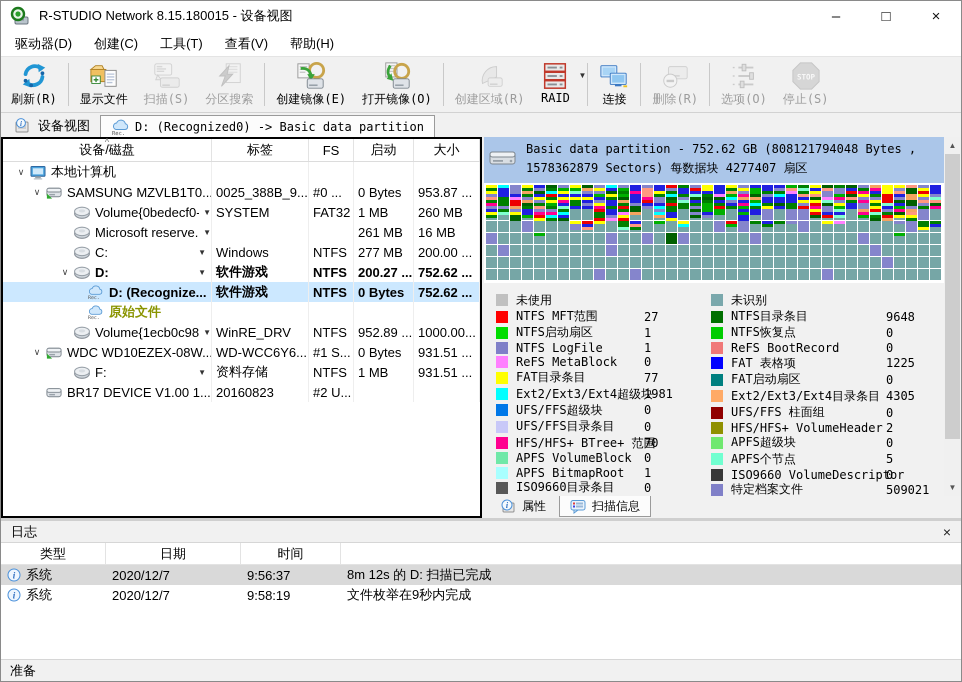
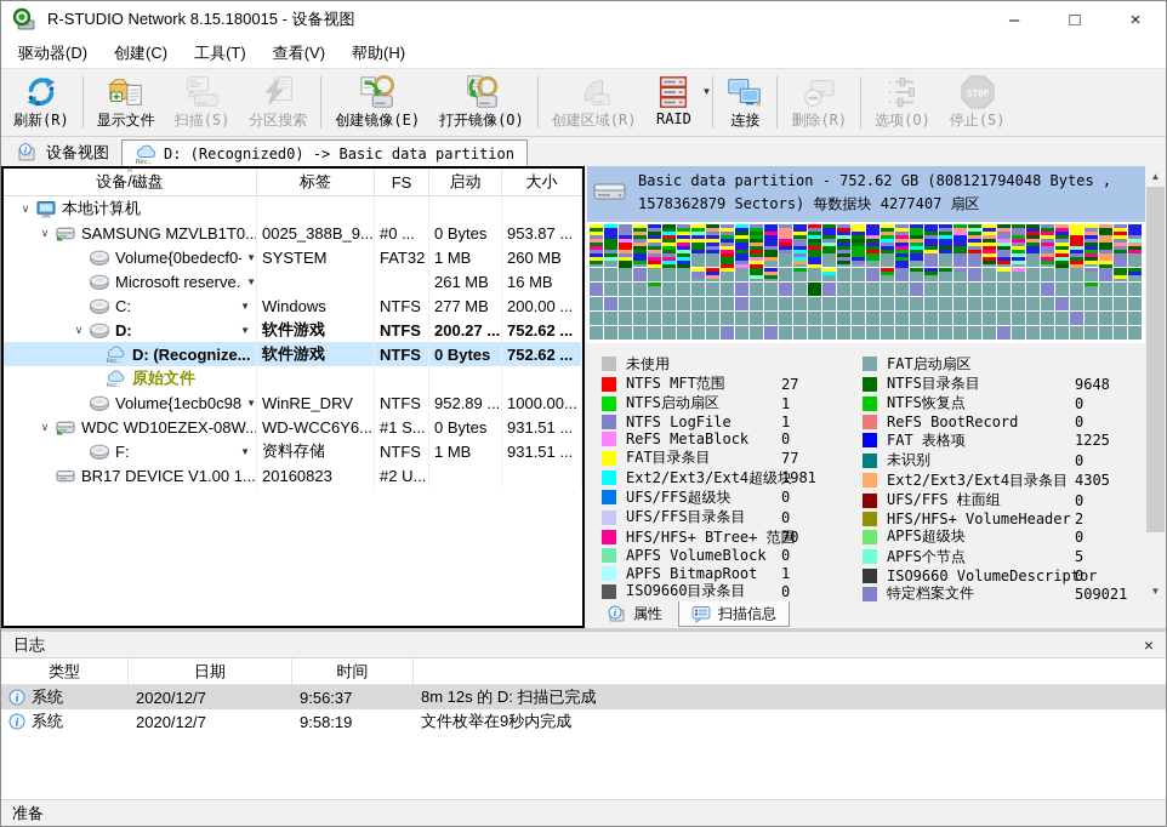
  R-STUDIO Network 8.15.180015 - 设备视图
  –
  □
  ×
  驱动器(D)
  创建(C)
  工具(T)
  查看(V)
  帮助(H)
  刷新(R)
  显示文件
  扫描(S)
  分区搜索
  创建镜像(E)
  打开镜像(O)
  创建区域(R)
  RAID
  ▼
  连接
  删除(R)
  选项(O)
  STOP
  停止(S)
  i
  设备视图
  D: (Recognized0) -> Basic data partition
  设备/磁盘
  ˄
  标签
  FS
  启动
  大小
  ∨
  本地计算机
  ∨
  SAMSUNG MZVLB1T0..
  0025_388B_9...
  #0 ...
  0 Bytes
  953.87 ...
  Volume{0bedecf0-
  ▼
  SYSTEM
  FAT32
  1 MB
  260 MB
  Microsoft reserve.
  ▼
  261 MB
  16 MB
  C:
  ▼
  Windows
  NTFS
  277 MB
  200.00 ...
  ∨
  D:
  ▼
  软件游戏
  NTFS
  200.27 ...
  752.62 ...
  D: (Recognize...
  软件游戏
  NTFS
  0 Bytes
  752.62 ...
  原始文件
  Volume{1ecb0c98
  ▼
  WinRE_DRV
  NTFS
  952.89 ...
  1000.00...
  ∨
  WDC WD10EZEX-08W..
  WD-WCC6Y6...
  #1 S...
  0 Bytes
  931.51 ...
  F:
  ▼
  资料存储
  NTFS
  1 MB
  931.51 ...
  BR17 DEVICE V1.00 1...
  20160823
  #2 U...
  Basic data partition - 752.62 GB (808121794048 Bytes , 1578362879 Sectors) 每数据块 4277407 扇区
  未使用
  NTFS MFT范围
  27
  NTFS启动扇区
  1
  NTFS LogFile
  1
  ReFS MetaBlock
  0
  FAT目录条目
  77
  Ext2/Ext3/Ext4超级块
  1981
  UFS/FFS超级块
  0
  UFS/FFS目录条目
  0
  HFS/HFS+ BTree+ 范围
  70
  APFS VolumeBlock
  0
  APFS BitmapRoot
  1
  ISO9660目录条目
  0
- 未识别
+ FAT启动扇区
  NTFS目录条目
  9648
  NTFS恢复点
  0
  ReFS BootRecord
  0
  FAT 表格项
  1225
- FAT启动扇区
+ 未识别
  0
  Ext2/Ext3/Ext4目录条目
  4305
  UFS/FFS 柱面组
  0
  HFS/HFS+ VolumeHeader
  2
  APFS超级块
  0
  APFS个节点
  5
  ISO9660 VolumeDescriptor
  0
  特定档案文件
  509021
  ▲
  ▼
  i
  属性
  扫描信息
  日志
  ×
  类型
  日期
  时间
  i
  系统
  2020/12/7
  9:56:37
  8m 12s 的 D: 扫描已完成
  i
  系统
  2020/12/7
  9:58:19
  文件枚举在9秒内完成
  准备
